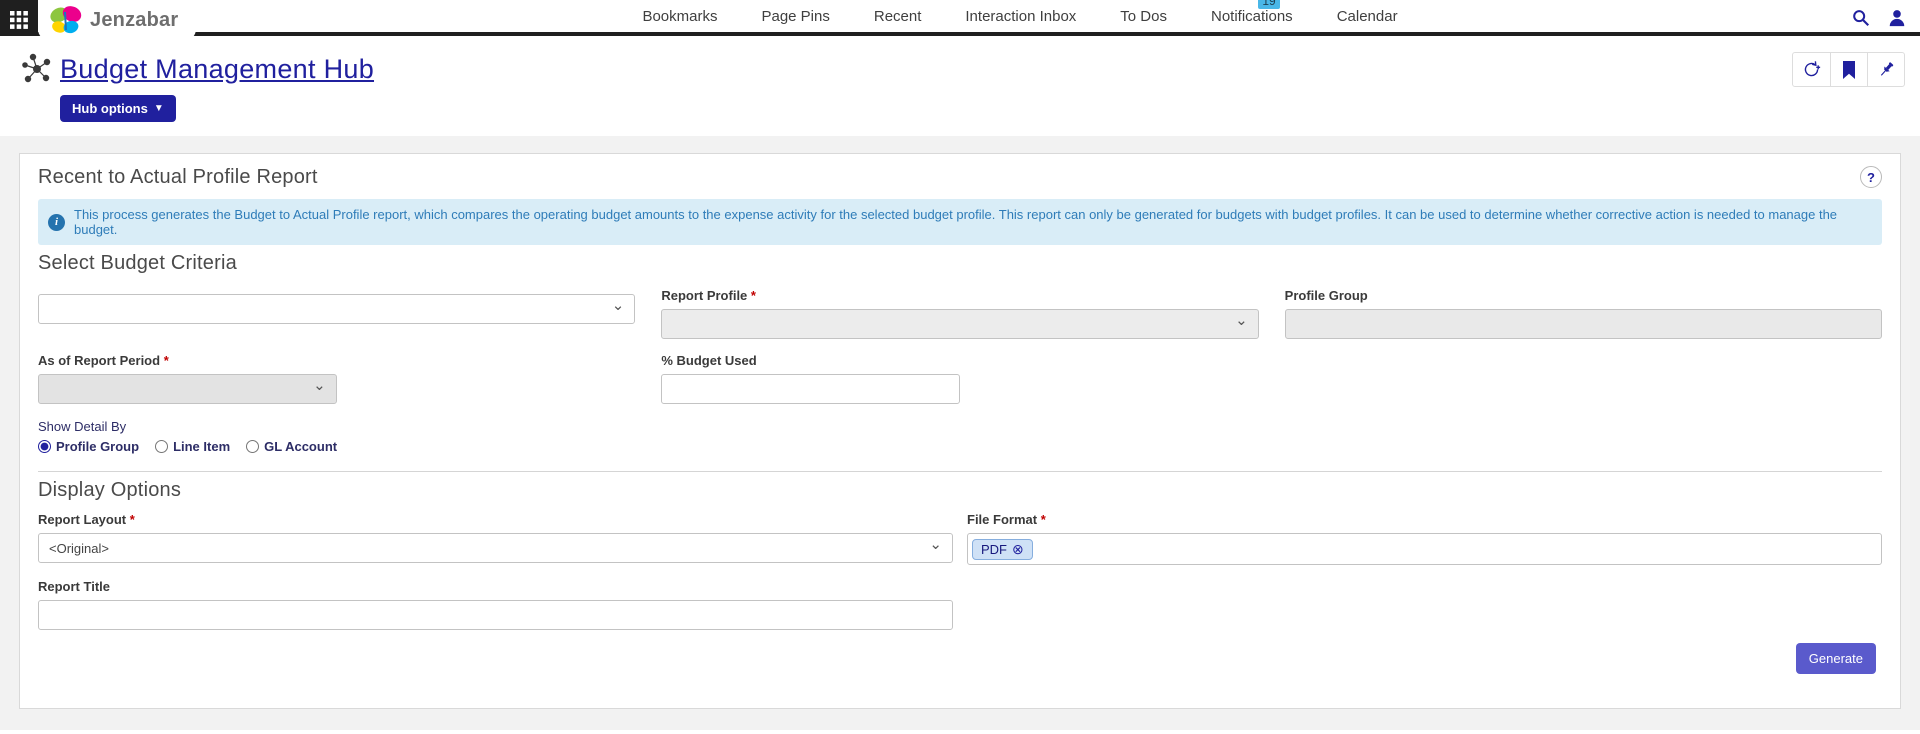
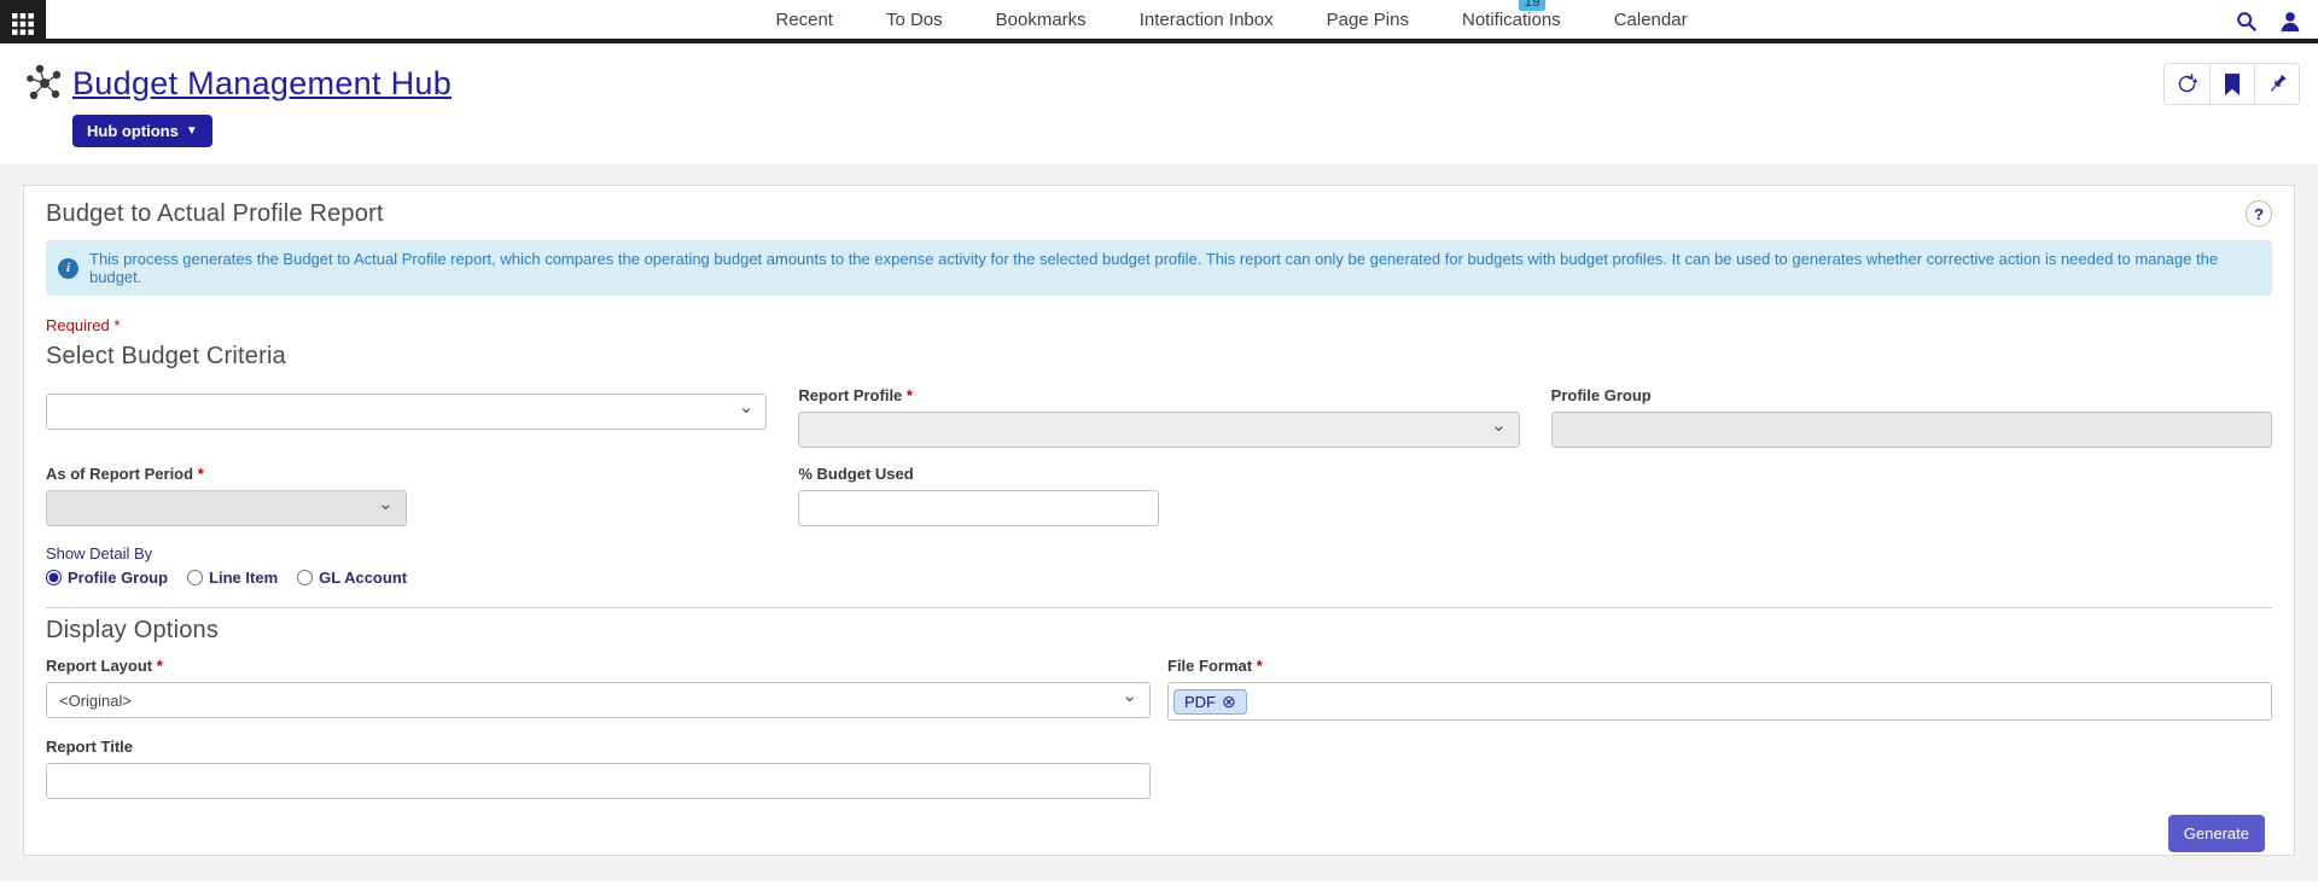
- Jenzabar
- Bookmarks
+ Recent
- Page Pins
+ To Dos
- Recent
+ Bookmarks
  Interaction Inbox
- To Dos
+ Page Pins
  Notifications
  19
  Calendar
  Budget Management Hub
  Hub options
  ▼
- Recent to Actual Profile Report
+ Budget to Actual Profile Report
  ?
  i
- This process generates the Budget to Actual Profile report, which compares the operating budget amounts to the expense activity for the selected budget profile. This report can only be generated for budgets with budget profiles. It can be used to determine whether corrective action is needed to manage the budget.
+ This process generates the Budget to Actual Profile report, which compares the operating budget amounts to the expense activity for the selected budget profile. This report can only be generated for budgets with budget profiles. It can be used to generates whether corrective action is needed to manage the budget.
+ Required *
  Select Budget Criteria
  ⌄
  Report Profile *
  ⌄
  Profile Group
  As of Report Period *
  ⌄
  % Budget Used
  Show Detail By
  Profile Group
  Line Item
  GL Account
  Display Options
  Report Layout *
  <Original>
  ⌄
  File Format *
  PDF
  ⊗
  Report Title
  Generate
